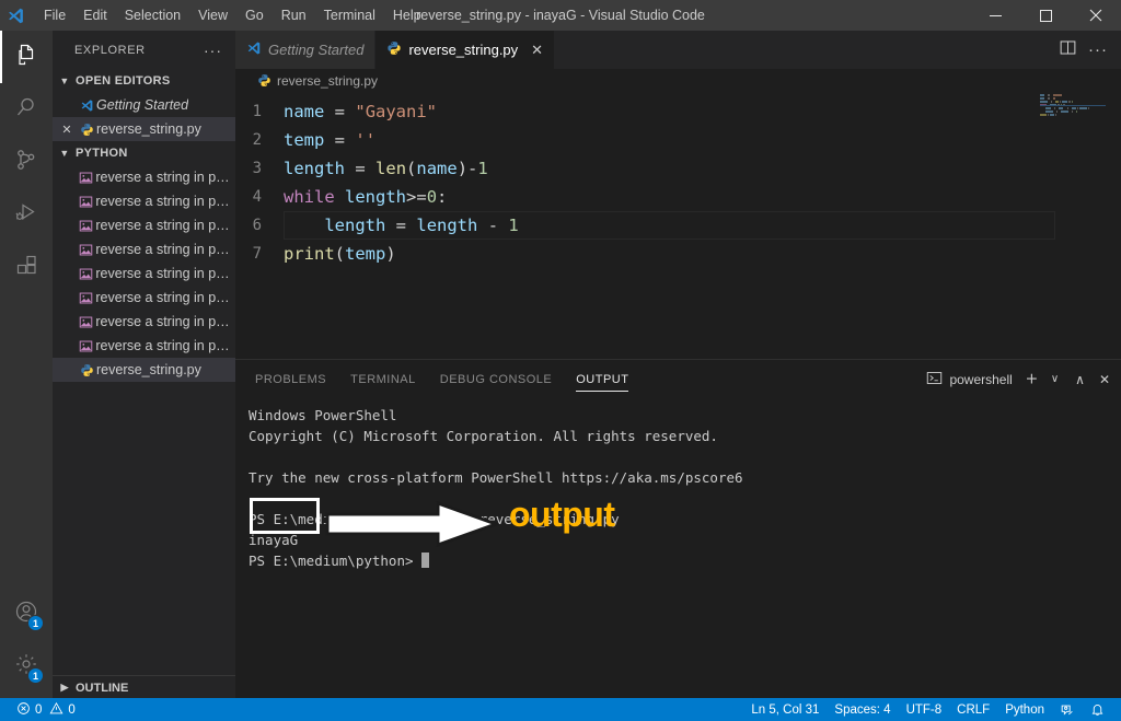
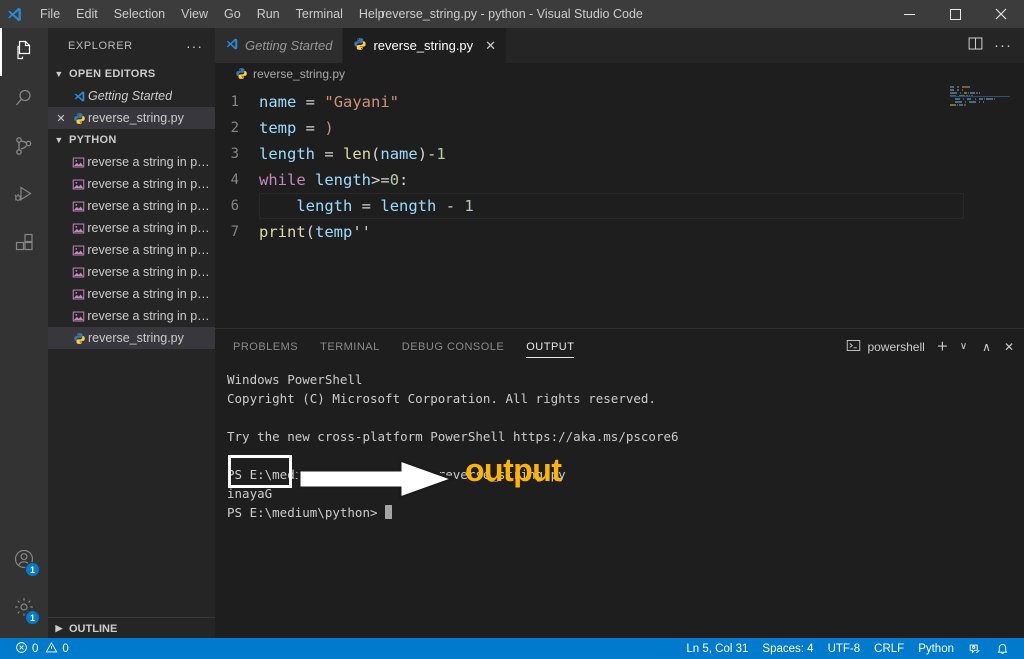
  File
  Edit
  Selection
  View
  Go
  Run
  Terminal
  Help
- reverse_string.py - inayaG - Visual Studio Code
+ reverse_string.py - python - Visual Studio Code
  1
  1
  EXPLORER
  ···
  ▼
  OPEN EDITORS
  Getting Started
  ✕
  reverse_string.py
  ▼
  PYTHON
  reverse a string in pyt..
  reverse a string in pyt..
  reverse a string in pyt..
  reverse a string in pyt..
  reverse a string in pyt..
  reverse a string in pyt..
  reverse a string in pyt..
  reverse a string in pyt..
  reverse_string.py
  ▶
  OUTLINE
  Getting Started
  reverse_string.py
  ✕
  ···
  reverse_string.py
  1
  name = "Gayani"
  2
- temp = ''
+ temp = )
  3
  length = len(name)-1
  4
  while length>=0:
  6
  length = length - 1
  7
- print(temp)
+ print(temp''
  PROBLEMS
  TERMINAL
  DEBUG CONSOLE
  OUTPUT
  powershell
  ＋
  ∨
  ∧
  ✕
  Windows PowerShell
  Copyright (C) Microsoft Corporation. All rights reserved.
  Try the new cross-platform PowerShell https://aka.ms/pscore6
  inayaG
  PS E:\medium\python>
  output
  0
  0
  Ln 5, Col 31
  Spaces: 4
  UTF-8
  CRLF
  Python
